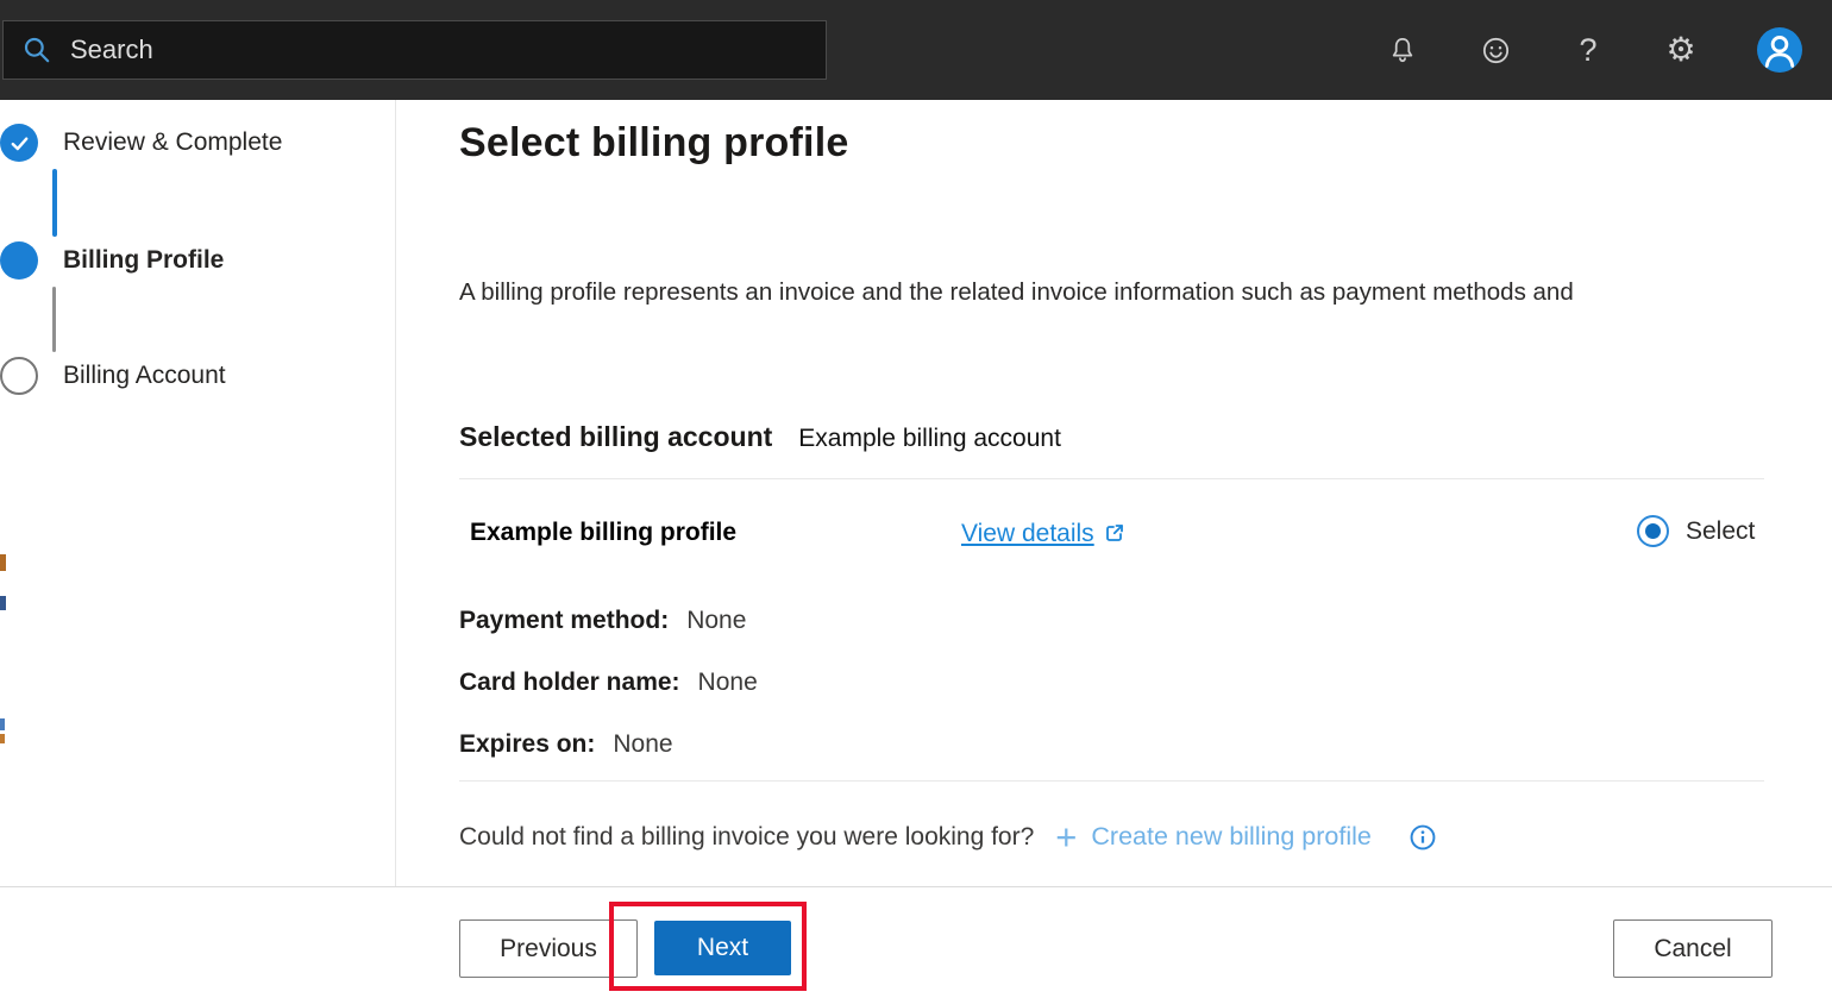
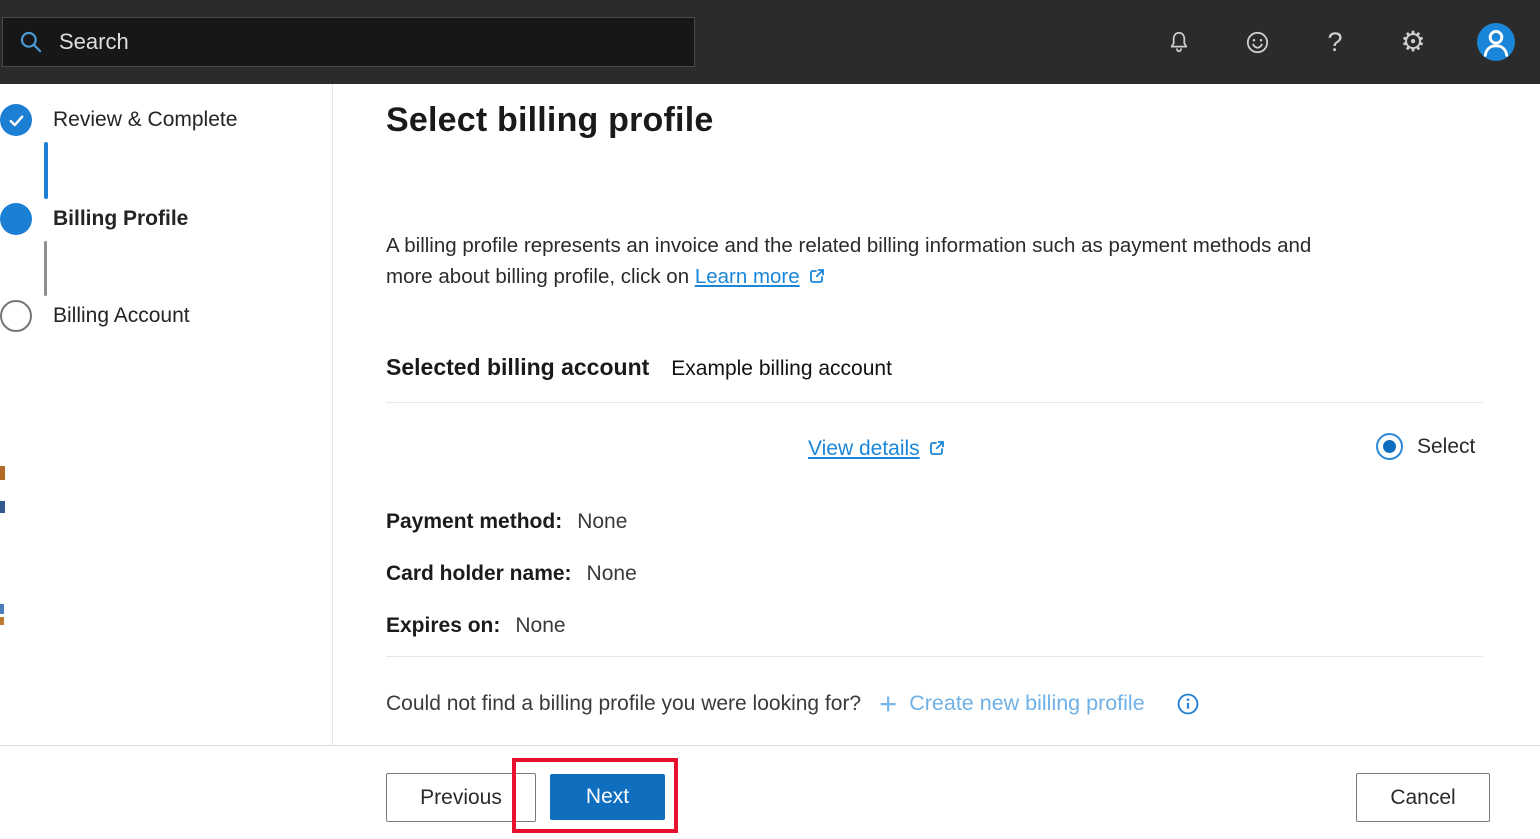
  Search
  ?
  ⚙
  Review & Complete
  Billing Profile
  Billing Account
  Select billing profile
- A billing profile represents an invoice and the related invoice information such as payment methods and
+ A billing profile represents an invoice and the related billing information such as payment methods and
+ more about billing profile, click on Learn more
  Selected billing account
  Example billing account
- Example billing profile
  View details
  Select
  Payment method:
  None
  Card holder name:
  None
  Expires on:
  None
- Could not find a billing invoice you were looking for?
+ Could not find a billing profile you were looking for?
  +
  Create new billing profile
  Previous
  Next
  Cancel
